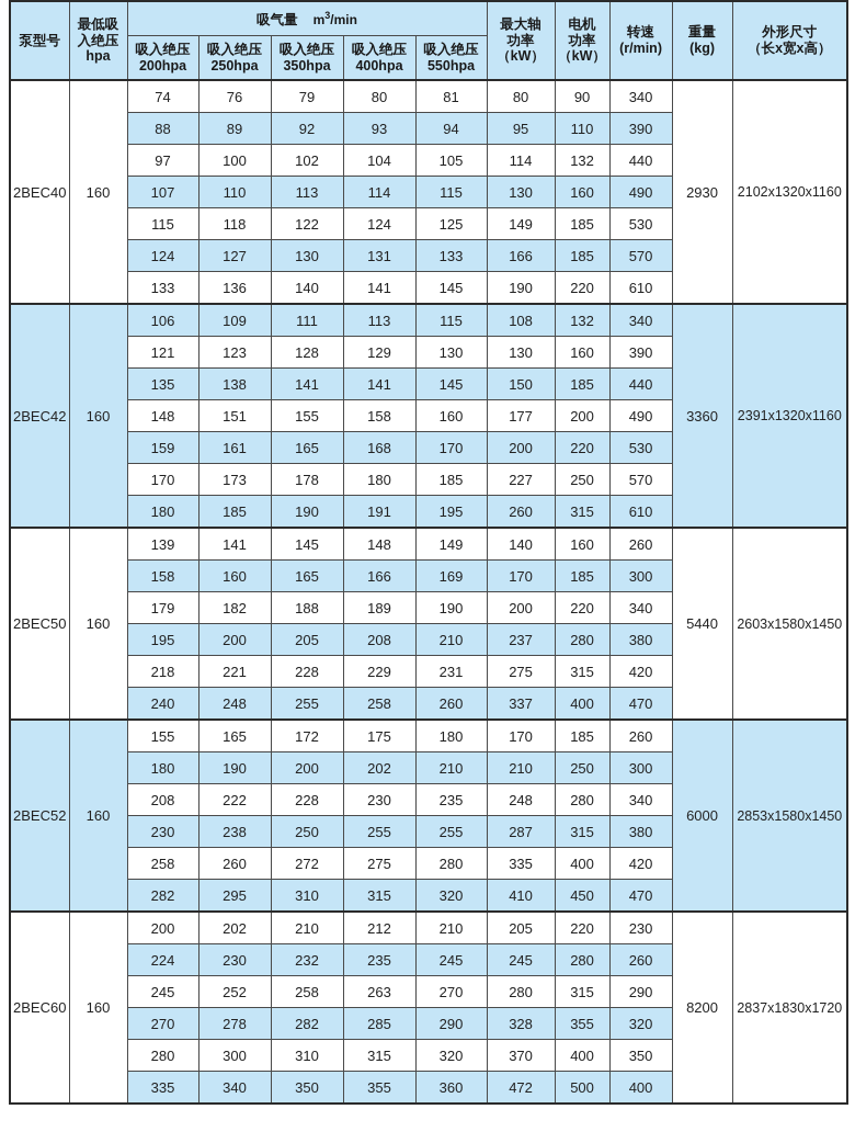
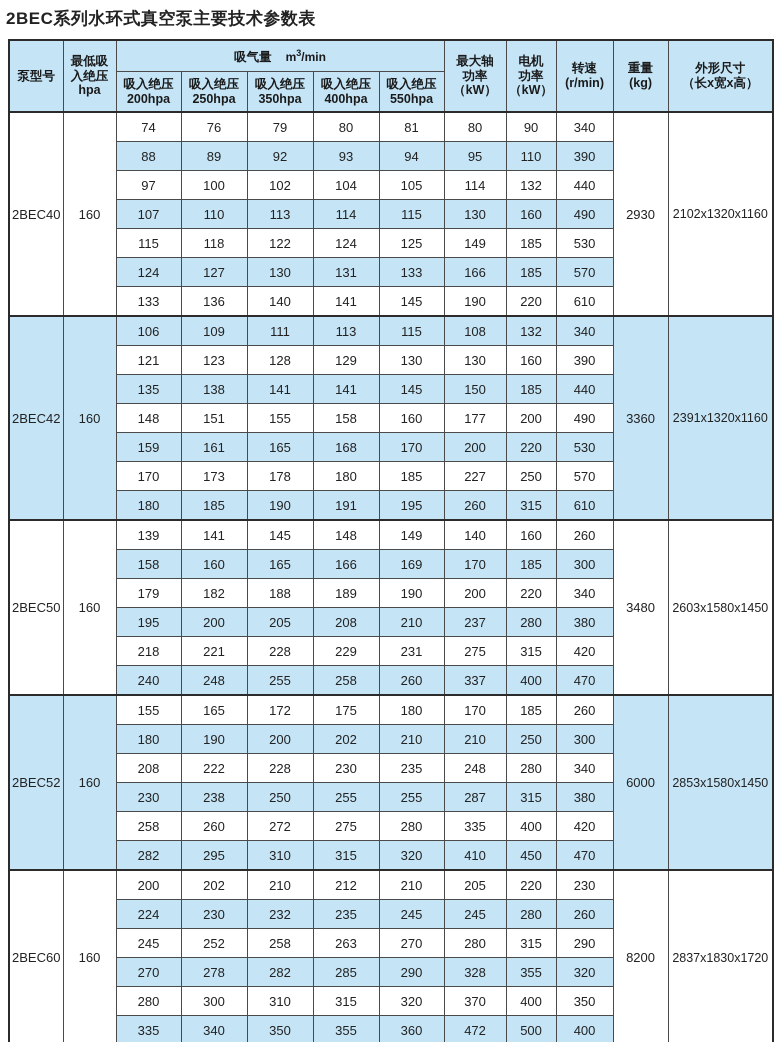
+ 2BEC系列水环式真空泵主要技术参数表
  泵型号	最低吸 入绝压 hpa	吸气量 m3/min	最大轴 功率 （kW）	电机 功率 （kW）	转速 (r/min)	重量 (kg)	外形尺寸 （长x宽x高）
  吸入绝压200hpa	吸入绝压250hpa	吸入绝压350hpa	吸入绝压400hpa	吸入绝压550hpa
  2BEC40	160	74	76	79	80	81	80	90	340	2930	2102x1320x1160
  88	89	92	93	94	95	110	390
  97	100	102	104	105	114	132	440
  107	110	113	114	115	130	160	490
  115	118	122	124	125	149	185	530
  124	127	130	131	133	166	185	570
  133	136	140	141	145	190	220	610
  2BEC42	160	106	109	111	113	115	108	132	340	3360	2391x1320x1160
  121	123	128	129	130	130	160	390
  135	138	141	141	145	150	185	440
  148	151	155	158	160	177	200	490
  159	161	165	168	170	200	220	530
  170	173	178	180	185	227	250	570
  180	185	190	191	195	260	315	610
- 2BEC50	160	139	141	145	148	149	140	160	260	5440	2603x1580x1450
+ 2BEC50	160	139	141	145	148	149	140	160	260	3480	2603x1580x1450
  158	160	165	166	169	170	185	300
  179	182	188	189	190	200	220	340
  195	200	205	208	210	237	280	380
  218	221	228	229	231	275	315	420
  240	248	255	258	260	337	400	470
  2BEC52	160	155	165	172	175	180	170	185	260	6000	2853x1580x1450
  180	190	200	202	210	210	250	300
  208	222	228	230	235	248	280	340
  230	238	250	255	255	287	315	380
  258	260	272	275	280	335	400	420
  282	295	310	315	320	410	450	470
  2BEC60	160	200	202	210	212	210	205	220	230	8200	2837x1830x1720
  224	230	232	235	245	245	280	260
  245	252	258	263	270	280	315	290
  270	278	282	285	290	328	355	320
  280	300	310	315	320	370	400	350
  335	340	350	355	360	472	500	400
